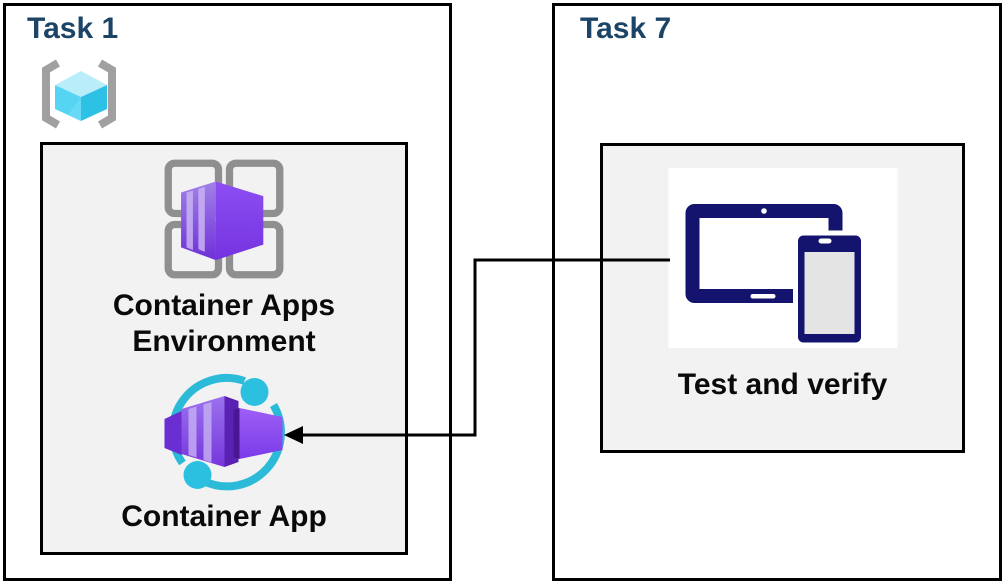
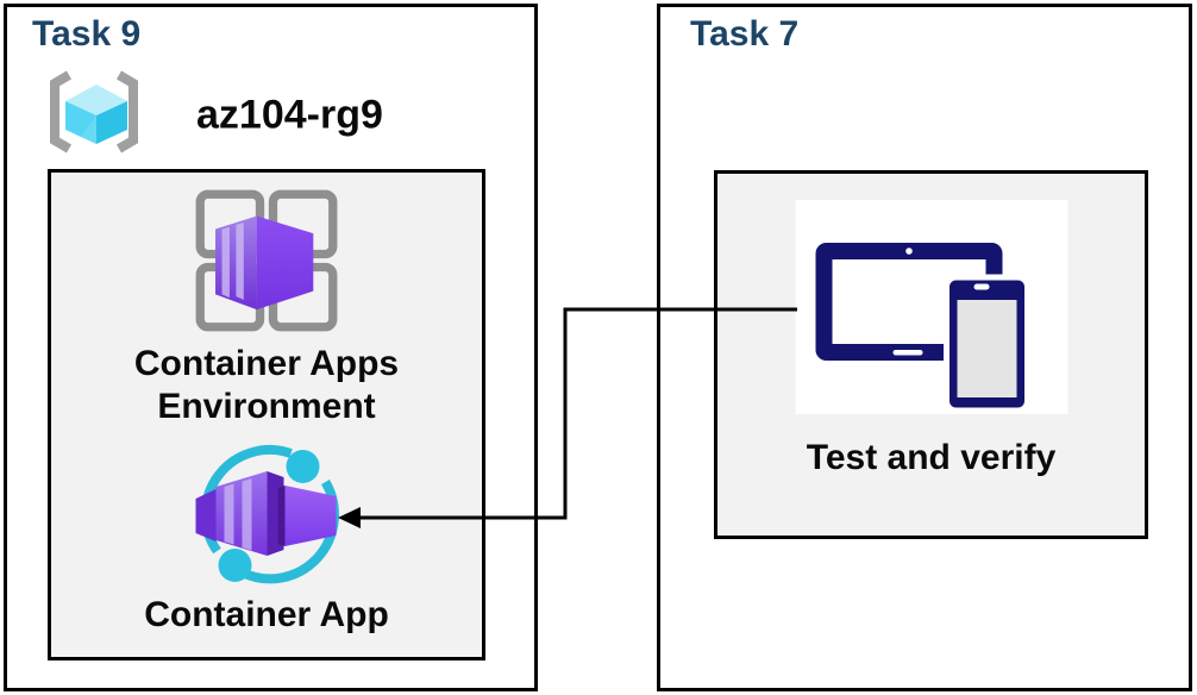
- Task 1
+ Task 9
+ az104-rg9
  Container Apps
  Environment
  Container App
  Task 7
  Test and verify
